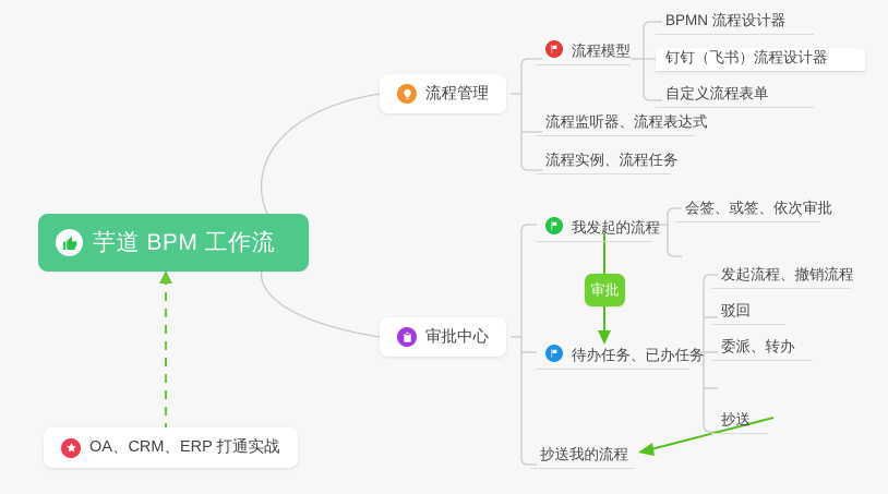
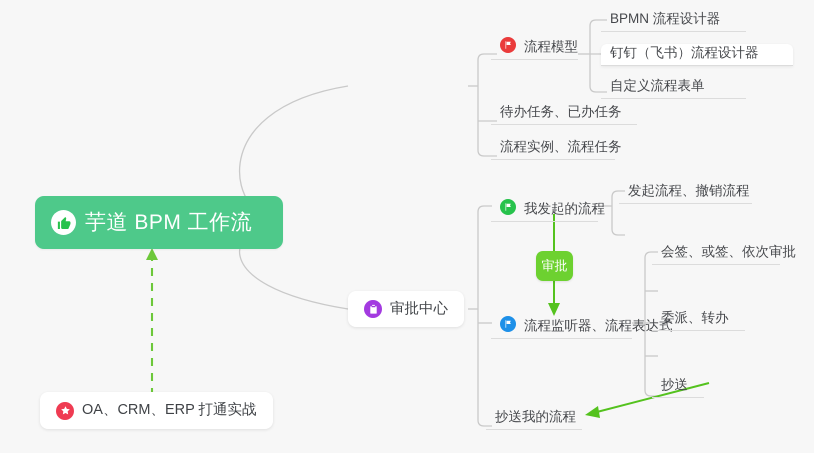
  芋道 BPM 工作流
- 流程管理
  流程模型
  BPMN 流程设计器
  钉钉（飞书）流程设计器
  自定义流程表单
- 流程监听器、流程表达式
+ 待办任务、已办任务
  流程实例、流程任务
  审批中心
  我发起的流程
- 会签、或签、依次审批
+ 发起流程、撤销流程
- 待办任务、已办任务
+ 流程监听器、流程表达式
- 发起流程、撤销流程
+ 会签、或签、依次审批
- 驳回
  委派、转办
  抄送
  抄送我的流程
  审批
  OA、CRM、ERP 打通实战
